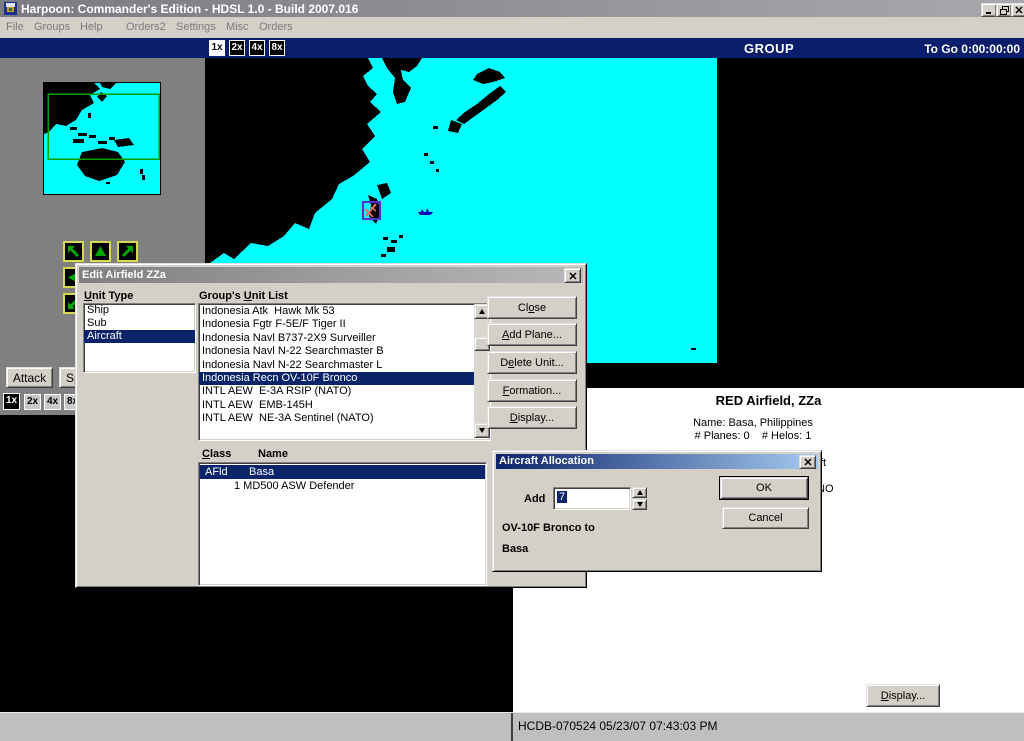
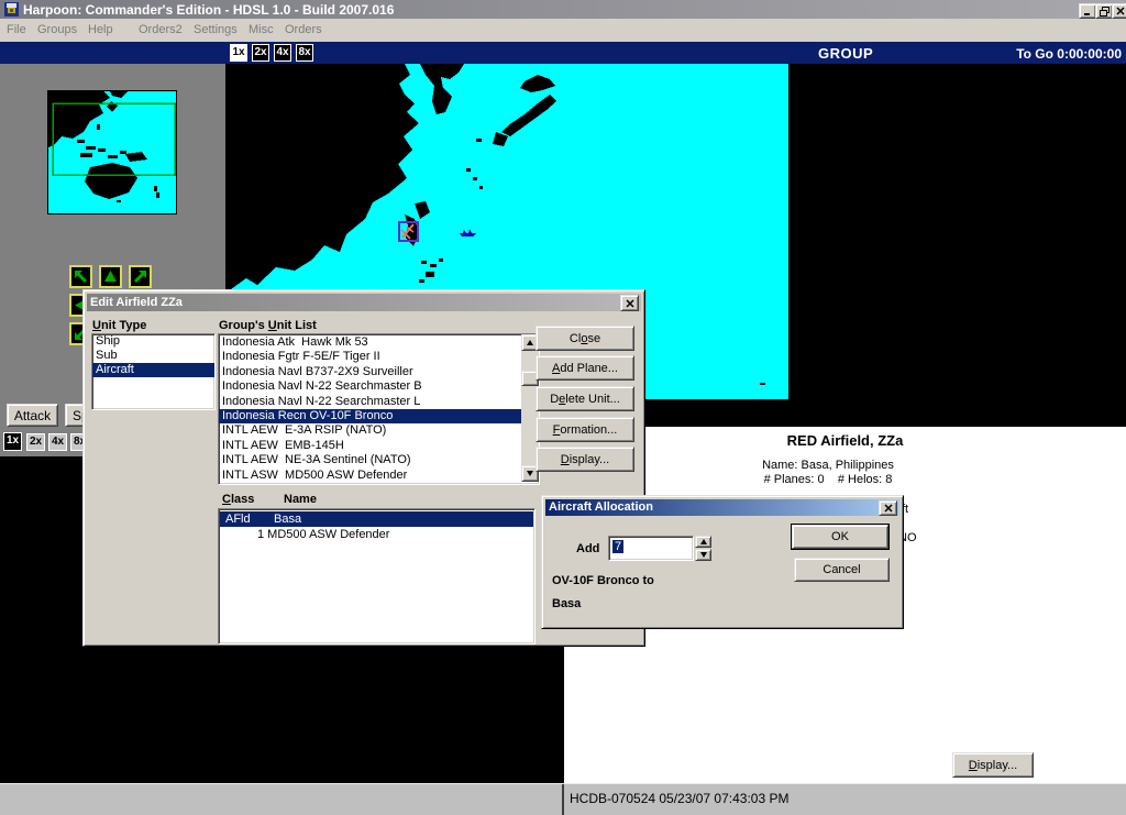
  Harpoon: Commander's Edition - HDSL 1.0 - Build 2007.016
  File
  Groups
  Help
  Orders2
  Settings
  Misc
  Orders
  1x
  2x
  4x
  8x
  GROUP
  To Go 0:00:00:00
  Attack
  1x
  2x
  4x
  RED Airfield, ZZa
  Name: Basa, Philippines
- # Planes: 0 # Helos: 1
+ # Planes: 0 # Helos: 8
  Display...
  HCDB-070524 05/23/07 07:43:03 PM
  Edit Airfield ZZa
  Unit Type
  Group's Unit List
  Ship
  Sub
  Aircraft
  Indonesia Atk Hawk Mk 53
  Indonesia Fgtr F-5E/F Tiger II
  Indonesia Navl B737-2X9 Surveiller
  Indonesia Navl N-22 Searchmaster B
  Indonesia Navl N-22 Searchmaster L
  Indonesia Recn OV-10F Bronco
  INTL AEW E-3A RSIP (NATO)
  INTL AEW EMB-145H
  INTL AEW NE-3A Sentinel (NATO)
+ INTL ASW MD500 ASW Defender
  Close
  Add Plane...
  Delete Unit...
  Formation...
  Display...
  Class
  Name
  AFld
  Basa
  1 MD500 ASW Defender
  Aircraft Allocation
  Add
  7
  OK
  Cancel
  OV-10F Bronco to
  Basa
